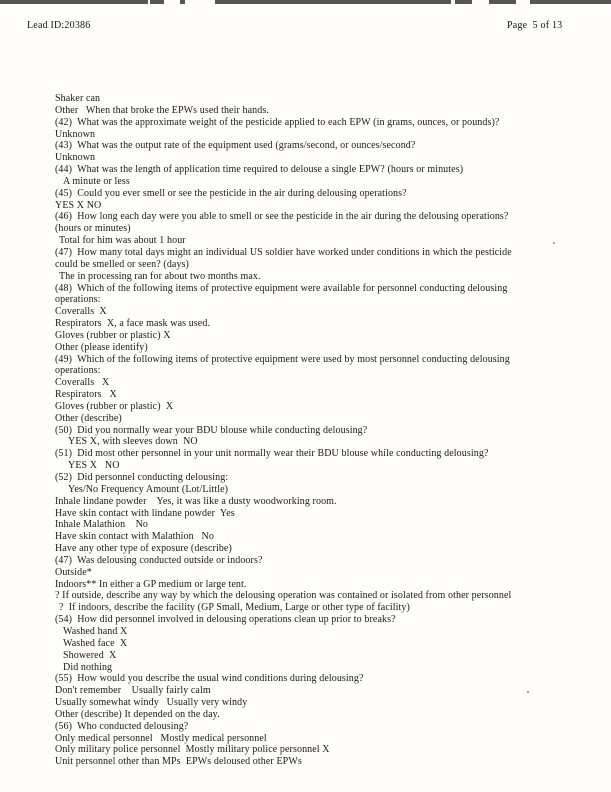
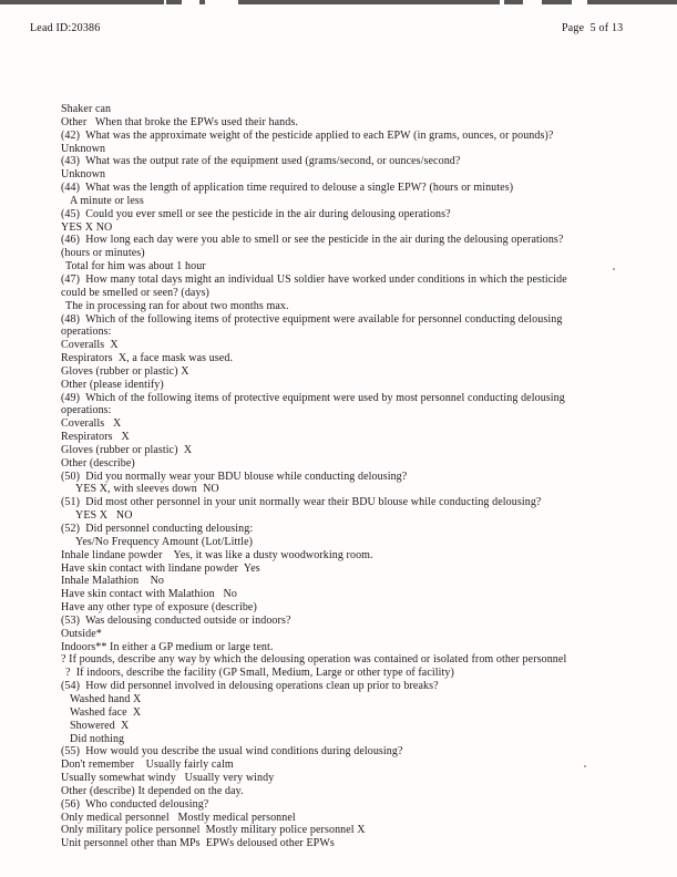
  Lead ID:20386
  Page 5 of 13
  Shaker can
  Other When that broke the EPWs used their hands.
  (42) What was the approximate weight of the pesticide applied to each EPW (in grams, ounces, or pounds)?
  Unknown
  (43) What was the output rate of the equipment used (grams/second, or ounces/second?
  Unknown
  (44) What was the length of application time required to delouse a single EPW? (hours or minutes)
  A minute or less
  (45) Could you ever smell or see the pesticide in the air during delousing operations?
  YES X NO
  (46) How long each day were you able to smell or see the pesticide in the air during the delousing operations?
  (hours or minutes)
  Total for him was about 1 hour
  (47) How many total days might an individual US soldier have worked under conditions in which the pesticide
  could be smelled or seen? (days)
  The in processing ran for about two months max.
  (48) Which of the following items of protective equipment were available for personnel conducting delousing
  operations:
  Coveralls X
  Respirators X, a face mask was used.
  Gloves (rubber or plastic) X
  Other (please identify)
  (49) Which of the following items of protective equipment were used by most personnel conducting delousing
  operations:
  Coveralls X
  Respirators X
  Gloves (rubber or plastic) X
  Other (describe)
  (50) Did you normally wear your BDU blouse while conducting delousing?
  YES X, with sleeves down NO
  (51) Did most other personnel in your unit normally wear their BDU blouse while conducting delousing?
  YES X NO
  (52) Did personnel conducting delousing:
  Yes/No Frequency Amount (Lot/Little)
  Inhale lindane powder Yes, it was like a dusty woodworking room.
  Have skin contact with lindane powder Yes
  Inhale Malathion No
  Have skin contact with Malathion No
  Have any other type of exposure (describe)
- (47) Was delousing conducted outside or indoors?
+ (53) Was delousing conducted outside or indoors?
  Outside*
  Indoors** In either a GP medium or large tent.
- ? If outside, describe any way by which the delousing operation was contained or isolated from other personnel
+ ? If pounds, describe any way by which the delousing operation was contained or isolated from other personnel
  ? If indoors, describe the facility (GP Small, Medium, Large or other type of facility)
  (54) How did personnel involved in delousing operations clean up prior to breaks?
  Washed hand X
  Washed face X
  Showered X
  Did nothing
  (55) How would you describe the usual wind conditions during delousing?
  Don't remember Usually fairly calm
  Usually somewhat windy Usually very windy
  Other (describe) It depended on the day.
  (56) Who conducted delousing?
  Only medical personnel Mostly medical personnel
  Only military police personnel Mostly military police personnel X
  Unit personnel other than MPs EPWs deloused other EPWs
